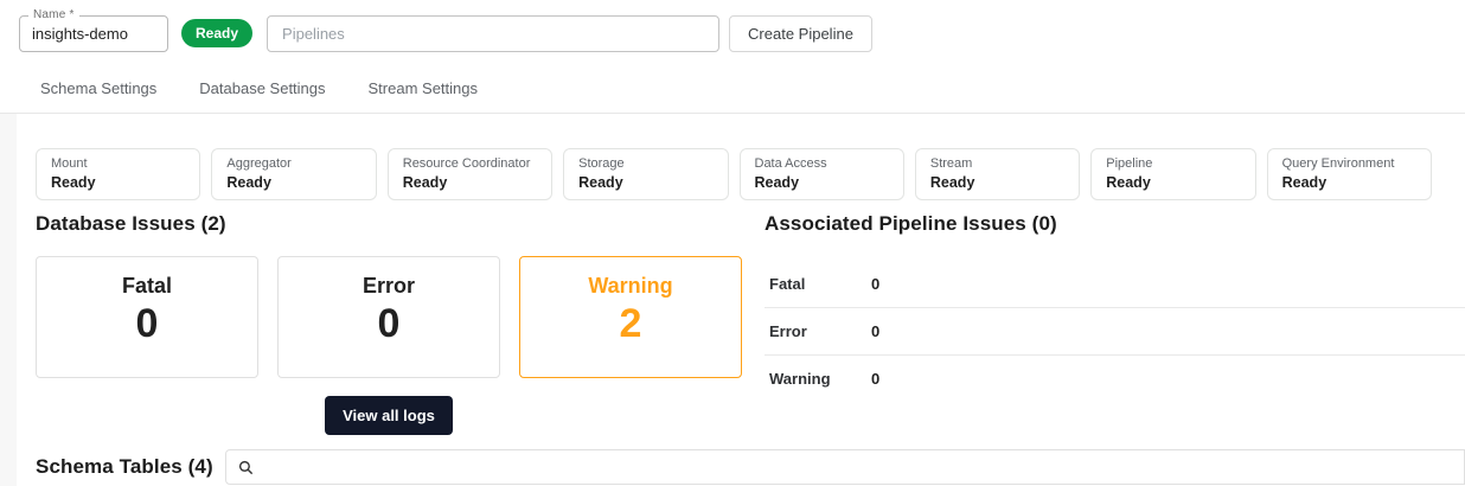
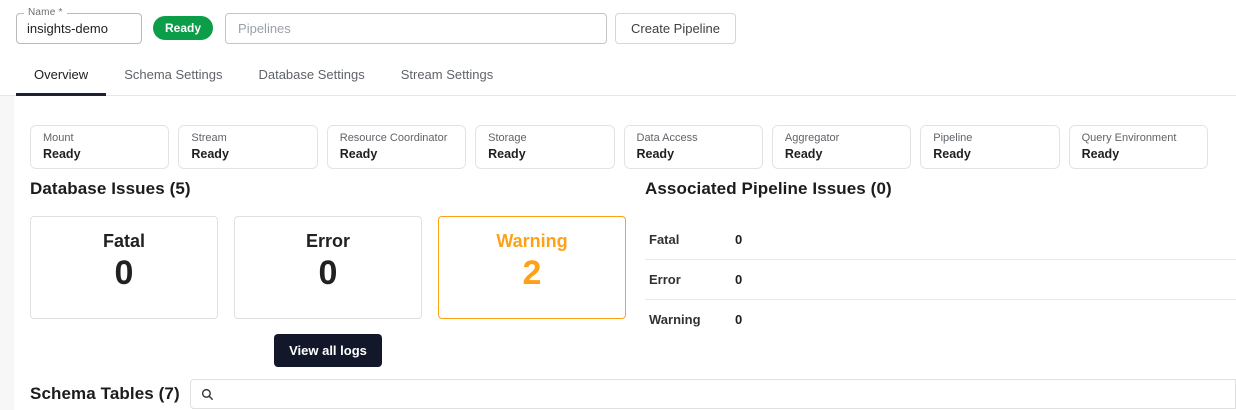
  Name *
  insights-demo
  Ready
  Pipelines
  Create Pipeline
+ Overview
  Schema Settings
  Database Settings
  Stream Settings
  Mount
  Ready
- Aggregator
+ Stream
  Ready
  Resource Coordinator
  Ready
  Storage
  Ready
  Data Access
  Ready
- Stream
+ Aggregator
  Ready
  Pipeline
  Ready
  Query Environment
  Ready
- Database Issues (2)
+ Database Issues (5)
  Fatal
  0
  Error
  0
  Warning
  2
  View all logs
  Associated Pipeline Issues (0)
  Fatal
  0
  Error
  0
  Warning
  0
- Schema Tables (4)
+ Schema Tables (7)
